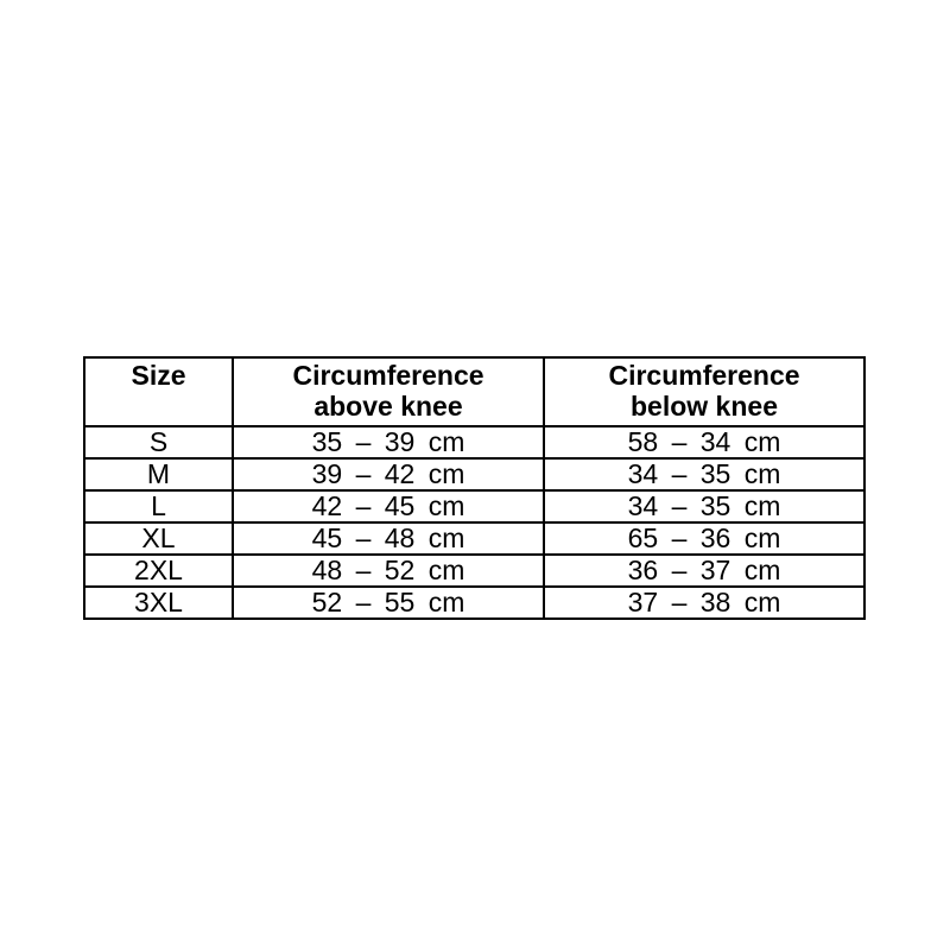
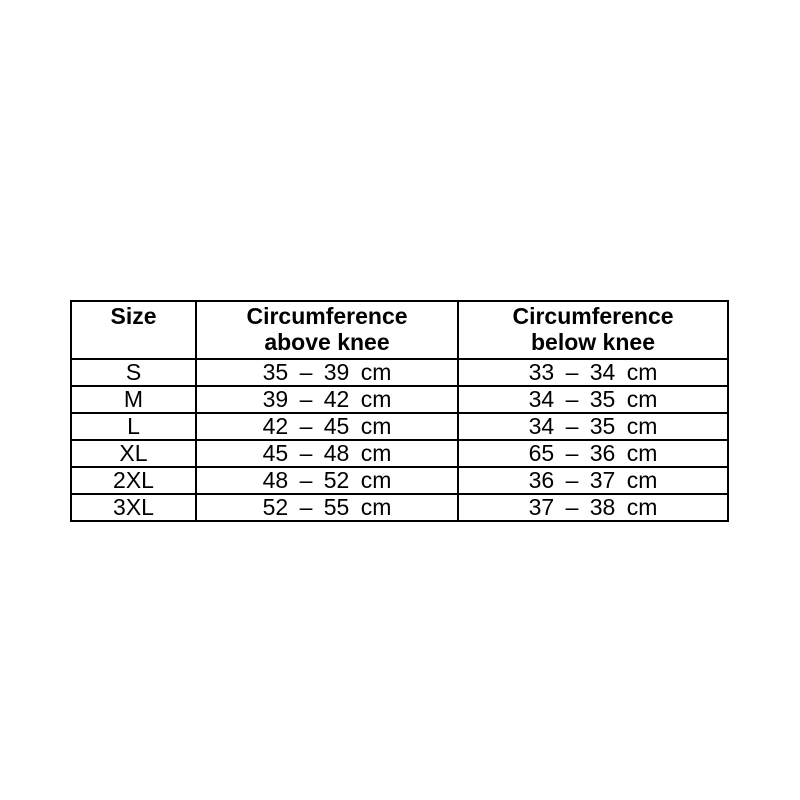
  Size	Circumference above knee	Circumference below knee
- S	35 – 39 cm	58 – 34 cm
+ S	35 – 39 cm	33 – 34 cm
  M	39 – 42 cm	34 – 35 cm
  L	42 – 45 cm	34 – 35 cm
  XL	45 – 48 cm	65 – 36 cm
  2XL	48 – 52 cm	36 – 37 cm
  3XL	52 – 55 cm	37 – 38 cm
